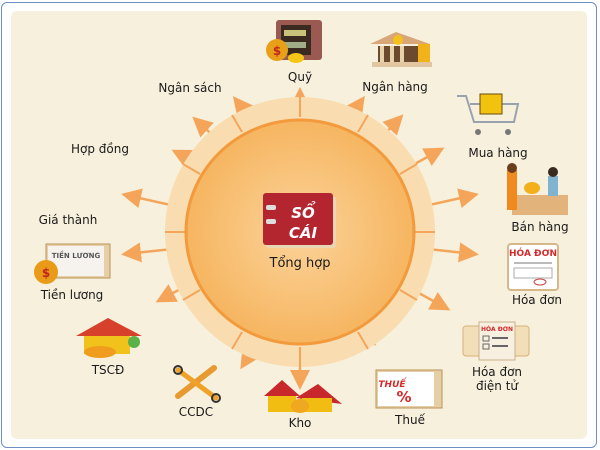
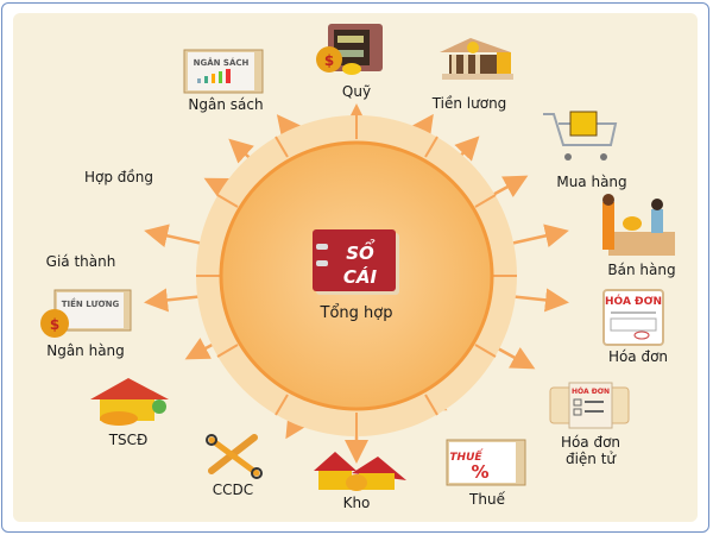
  SỔ
  CÁI
+ NGÂN SÁCH
  $
  HÓA ĐƠN
  THUẾ
  %
  TIỀN LƯƠNG
  $
  Tổng hợp
  Ngân sách
  Quỹ
- Ngân hàng
+ Tiền lương
  Mua hàng
  Bán hàng
  Hóa đơn
  Hóa đơn
  điện tử
  Thuế
  Kho
  CCDC
  TSCĐ
- Tiền lương
+ Ngân hàng
  Giá thành
  Hợp đồng
